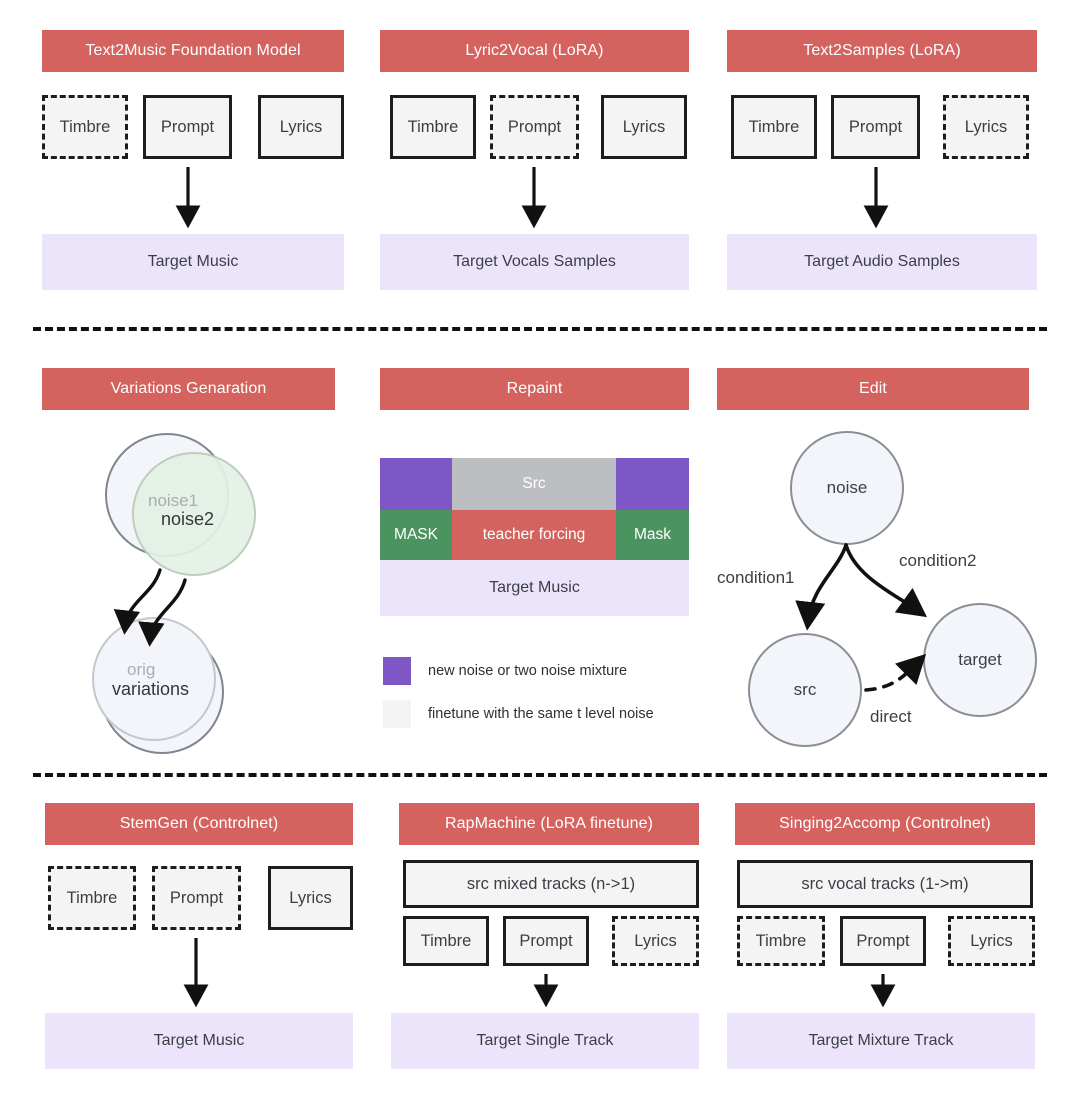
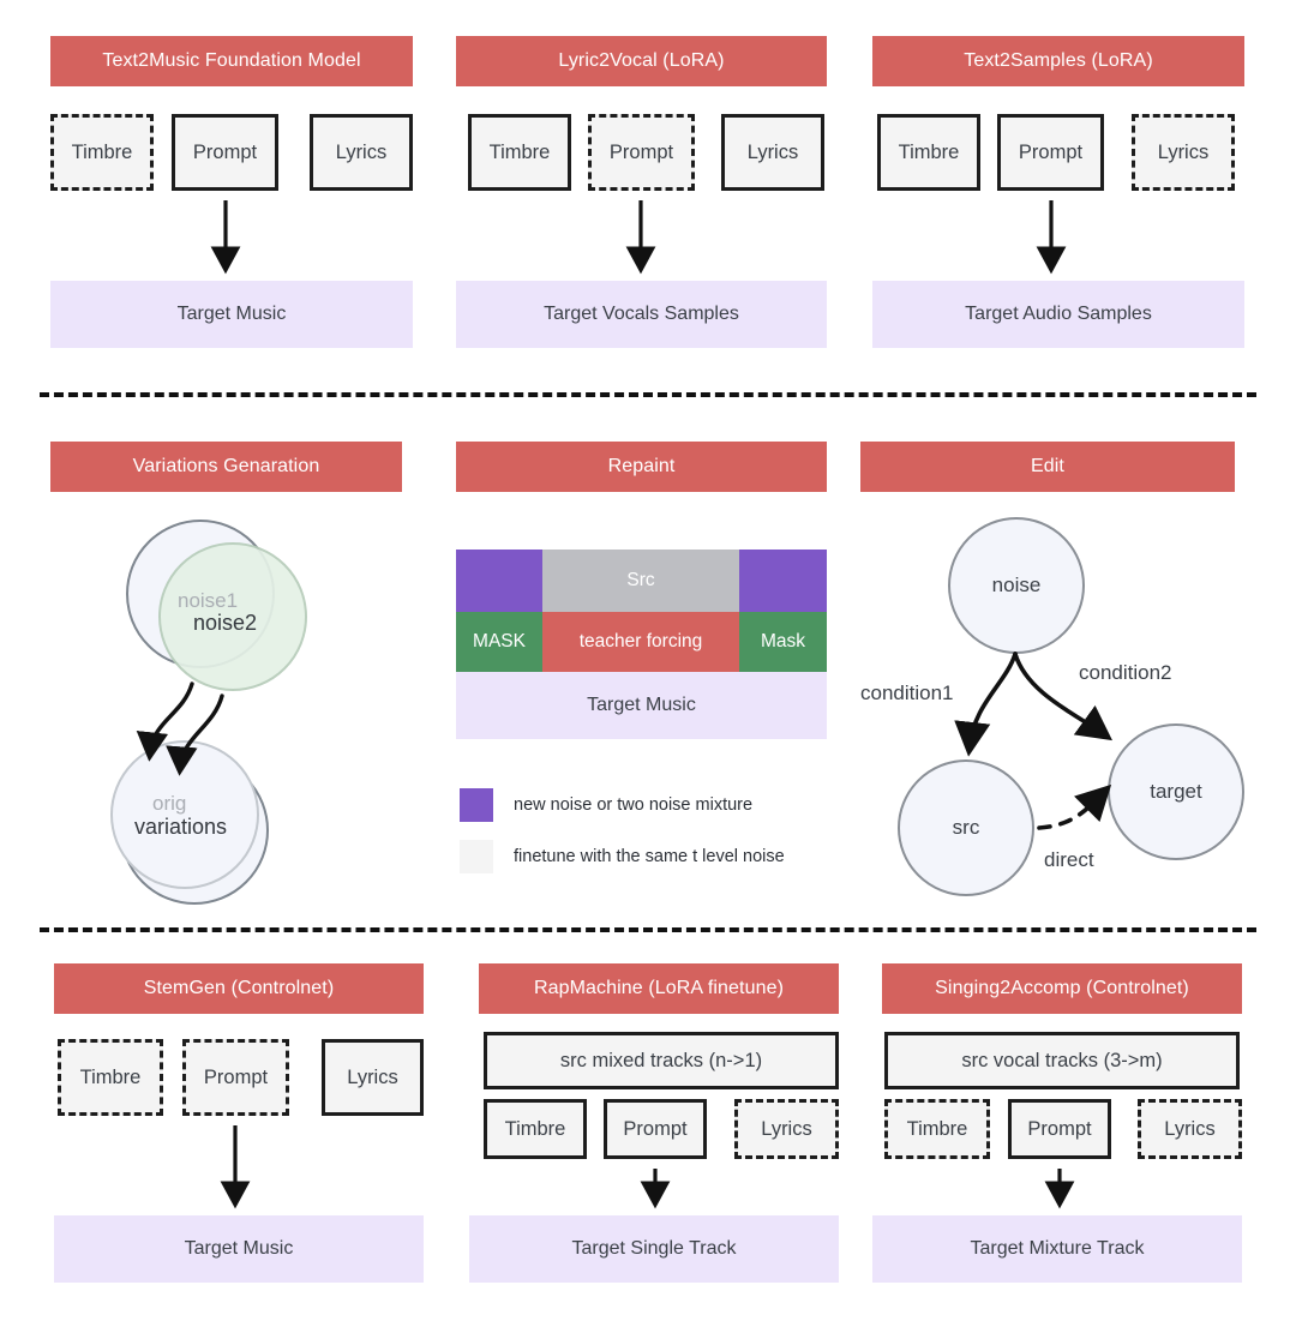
  Text2Music Foundation Model
  Timbre
  Prompt
  Lyrics
  Target Music
  Lyric2Vocal (LoRA)
  Timbre
  Prompt
  Lyrics
  Target Vocals Samples
  Text2Samples (LoRA)
  Timbre
  Prompt
  Lyrics
  Target Audio Samples
  Variations Genaration
  noise1
  noise2
  orig
  variations
  Repaint
  Src
  MASK
  teacher forcing
  Mask
  Target Music
  new noise or two noise mixture
  finetune with the same t level noise
  Edit
  noise
  src
  target
  condition1
  condition2
  direct
  StemGen (Controlnet)
  Timbre
  Prompt
  Lyrics
  Target Music
  RapMachine (LoRA finetune)
  src mixed tracks (n->1)
  Timbre
  Prompt
  Lyrics
  Target Single Track
  Singing2Accomp (Controlnet)
- src vocal tracks (1->m)
+ src vocal tracks (3->m)
  Timbre
  Prompt
  Lyrics
  Target Mixture Track
